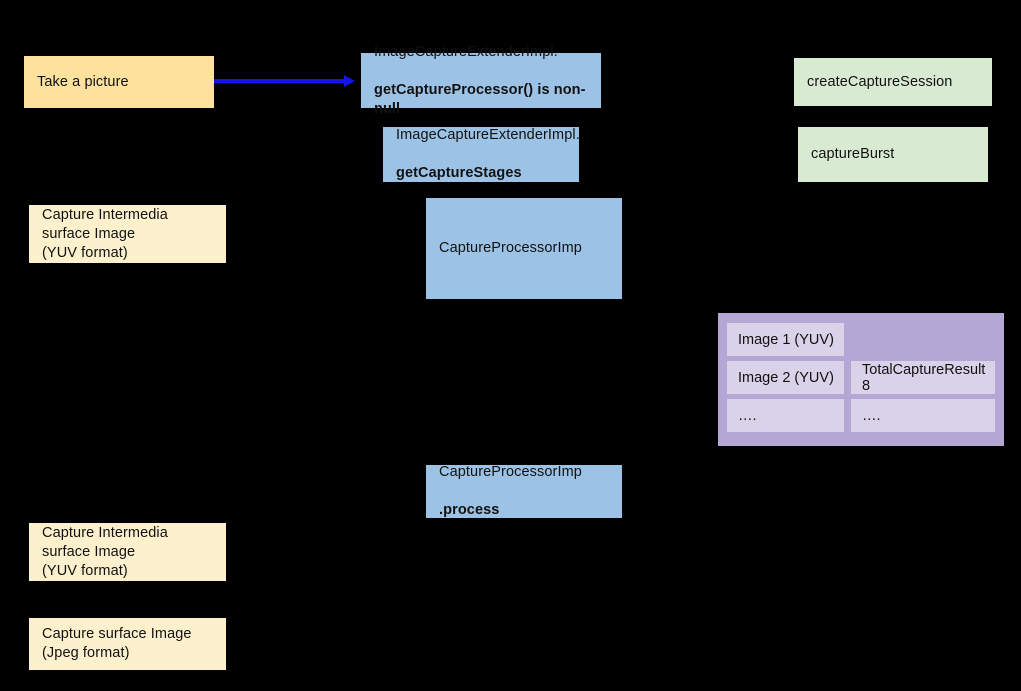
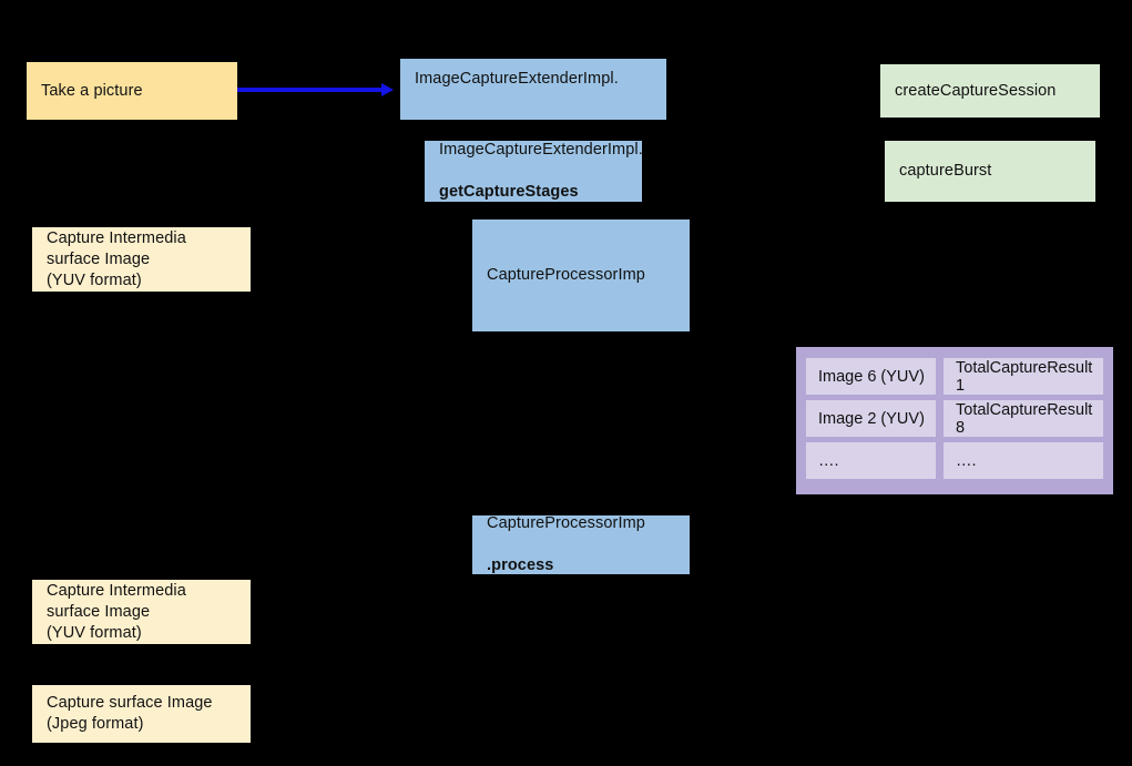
  Take a picture
  Capture Intermedia
  surface Image
  (YUV format)
  Capture Intermedia
  surface Image
  (YUV format)
  Capture surface Image
  (Jpeg format)
  ImageCaptureExtenderImpl.
- getCaptureProcessor() is non-null
  ImageCaptureExtenderImpl.
  getCaptureStages
  CaptureProcessorImp
  CaptureProcessorImp
  .process
  createCaptureSession
  captureBurst
- Image 1 (YUV)
+ Image 6 (YUV)
+ TotalCaptureResult 1
  Image 2 (YUV)
  TotalCaptureResult 8
  ….
  ….
